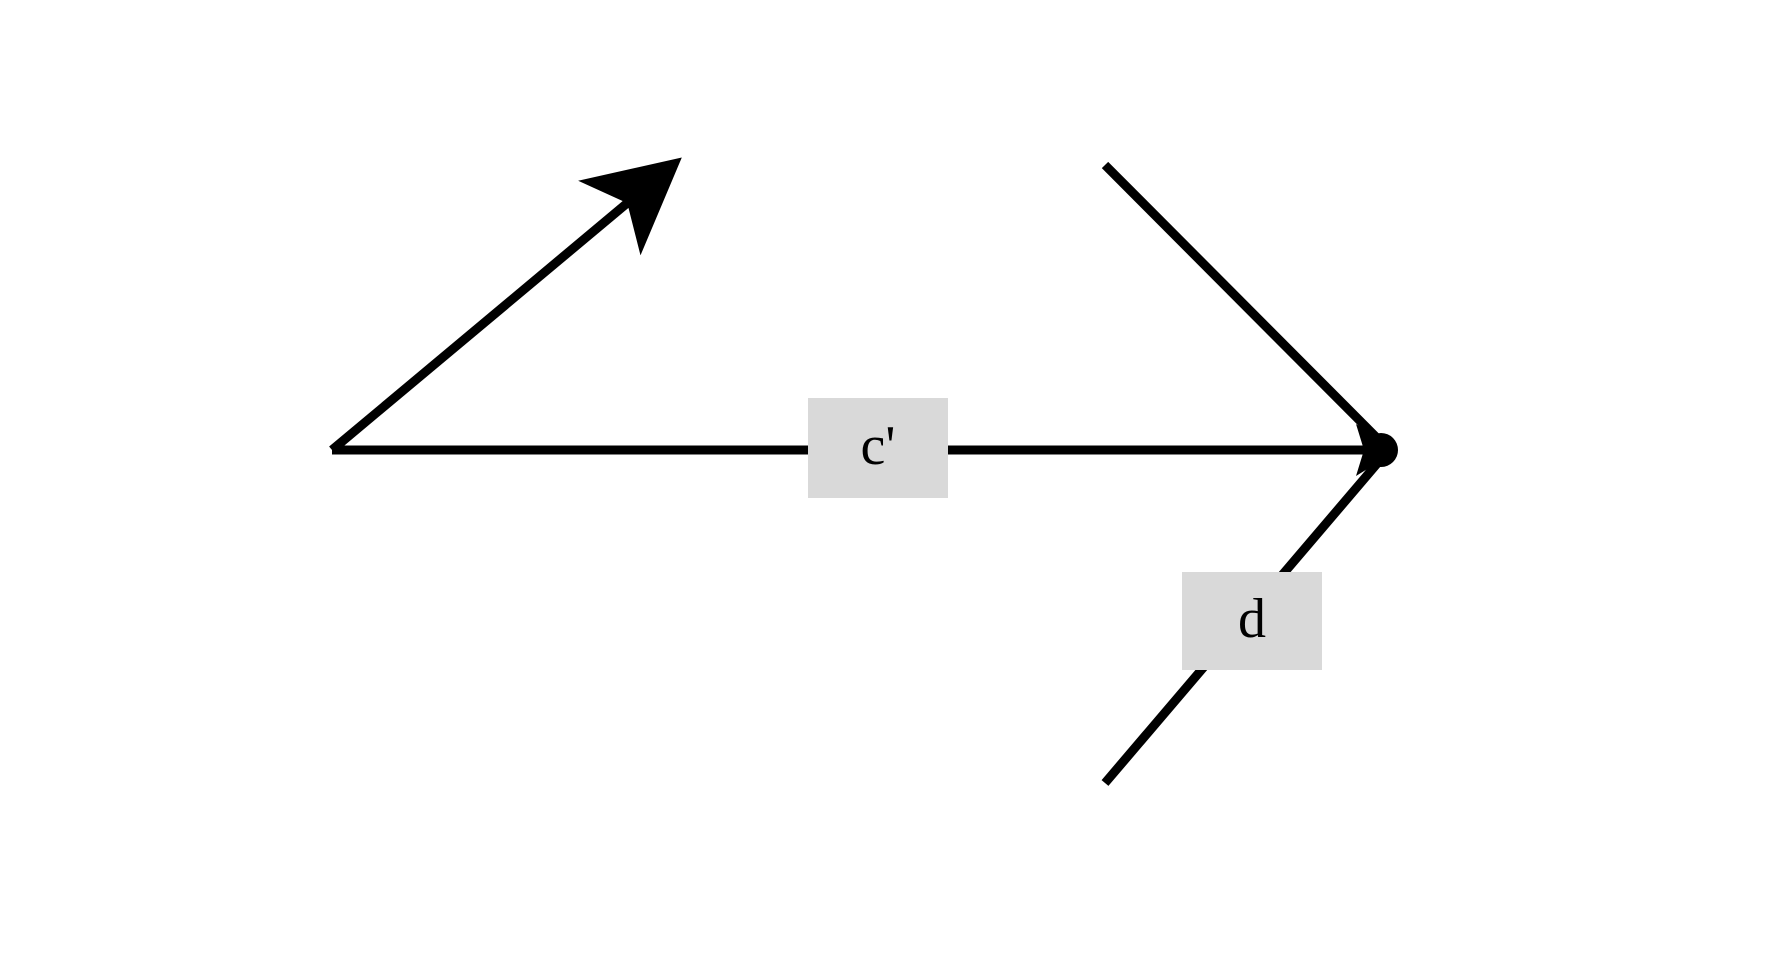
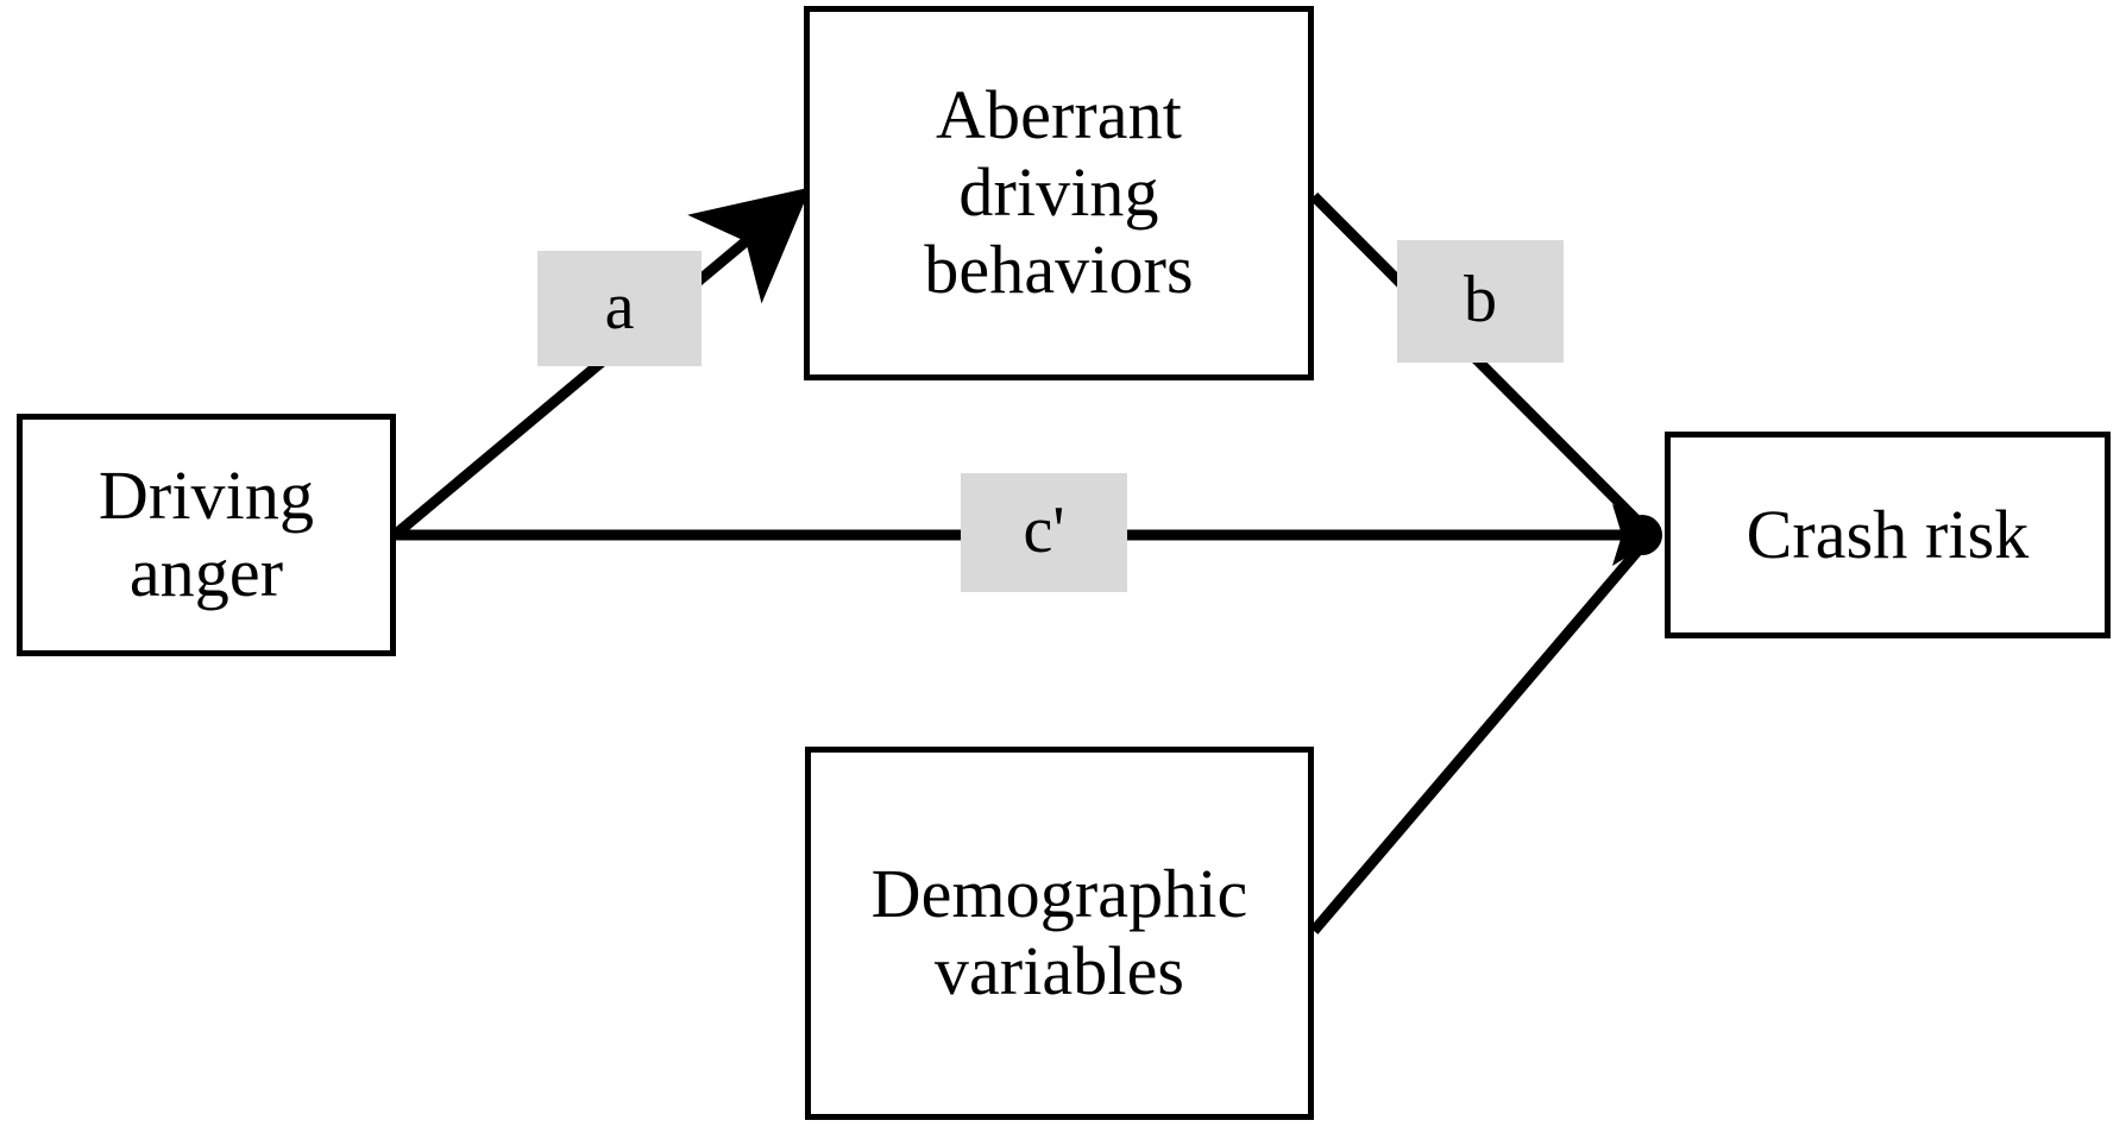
+ Driving
+ anger
+ Aberrant
+ driving
+ behaviors
+ Crash risk
+ Demographic
+ variables
+ a
+ b
  c'
- d
